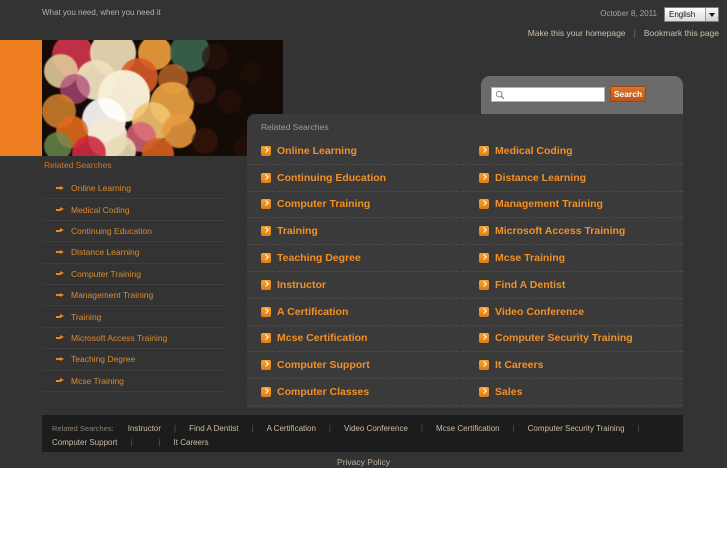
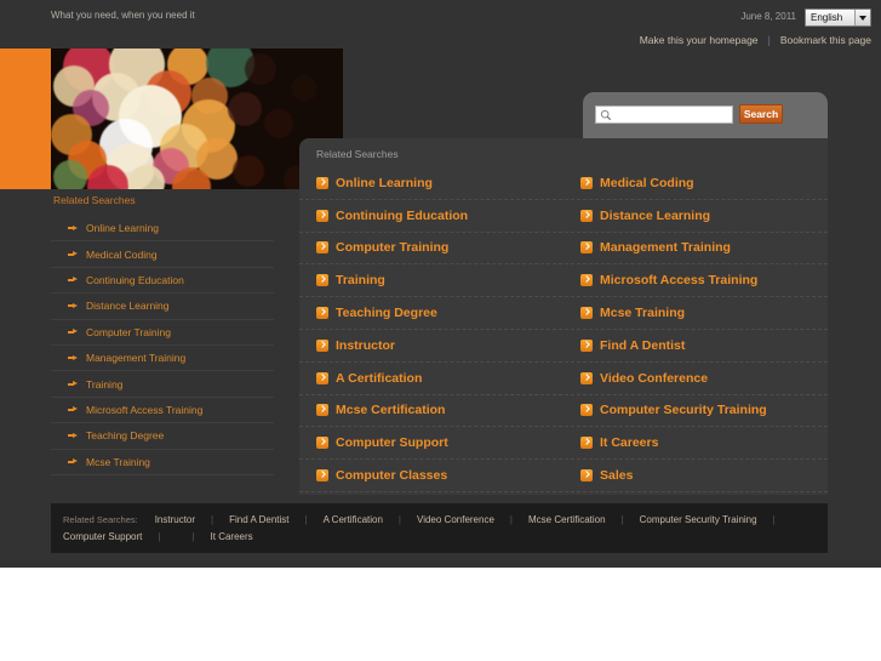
  What you need, when you need it
- October 8, 2011
+ June 8, 2011
  English
  Make this your homepage
  |
  Bookmark this page
  Related Searches
  Online Learning
  Medical Coding
  Continuing Education
  Distance Learning
  Computer Training
  Management Training
  Training
  Microsoft Access Training
  Teaching Degree
  Mcse Training
  Search
  Related Searches
  Online Learning
  Medical Coding
  Continuing Education
  Distance Learning
  Computer Training
  Management Training
  Training
  Microsoft Access Training
  Teaching Degree
  Mcse Training
  Instructor
  Find A Dentist
  A Certification
  Video Conference
  Mcse Certification
  Computer Security Training
  Computer Support
  It Careers
  Computer Classes
  Sales
  Related Searches:
  Instructor
  |
  Find A Dentist
  |
  A Certification
  |
  Video Conference
  |
  Mcse Certification
  |
  Computer Security Training
  |
  Computer Support
  |
  |
  It Careers
- Privacy Policy
